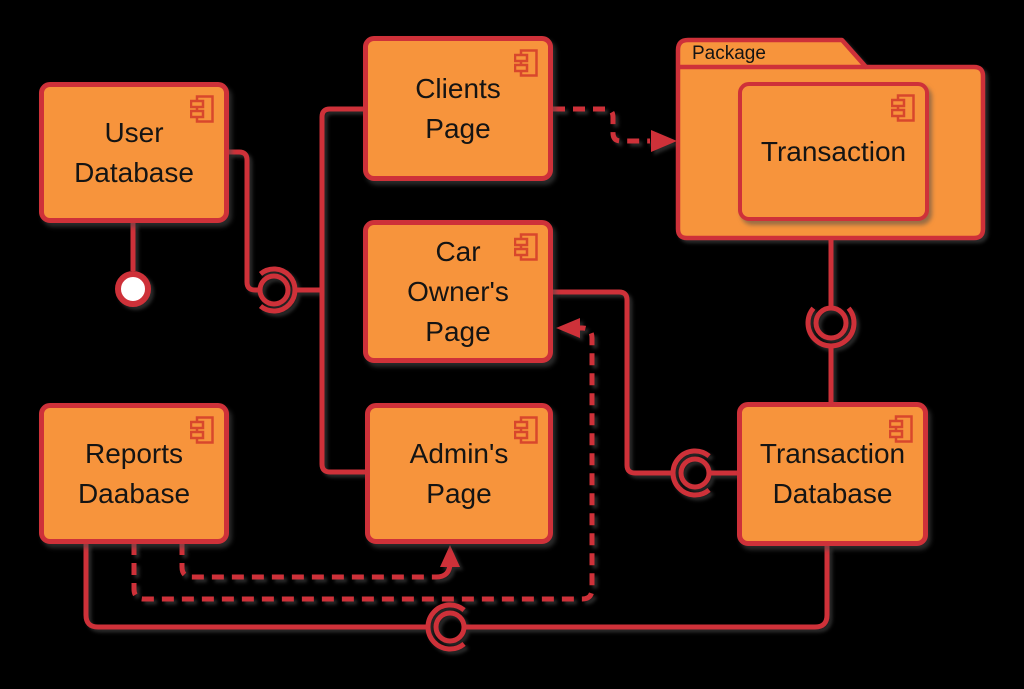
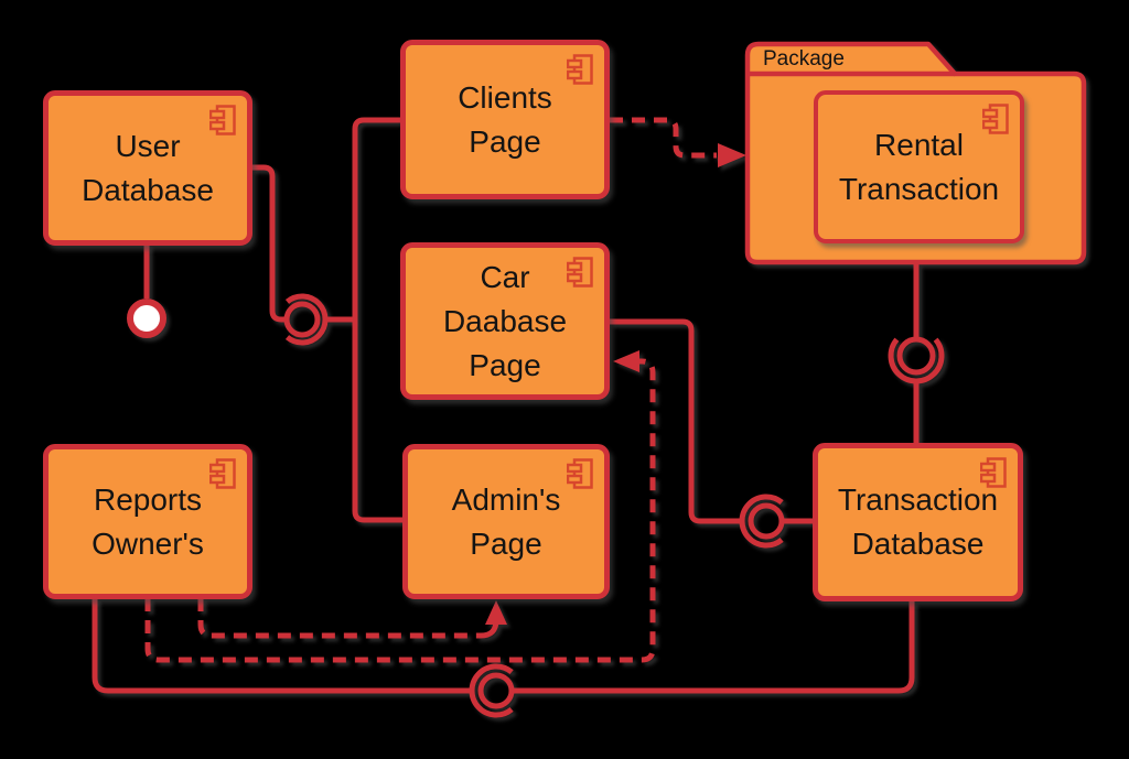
  Package
  User
  Database
  Clients
  Page
  Car
- Owner's
+ Daabase
  Page
  Admin's
  Page
  Reports
- Daabase
+ Owner's
  Transaction
  Database
+ Rental
  Transaction
